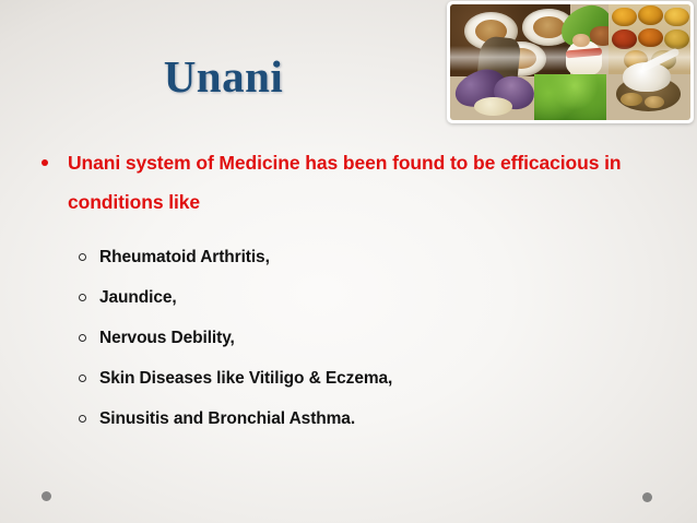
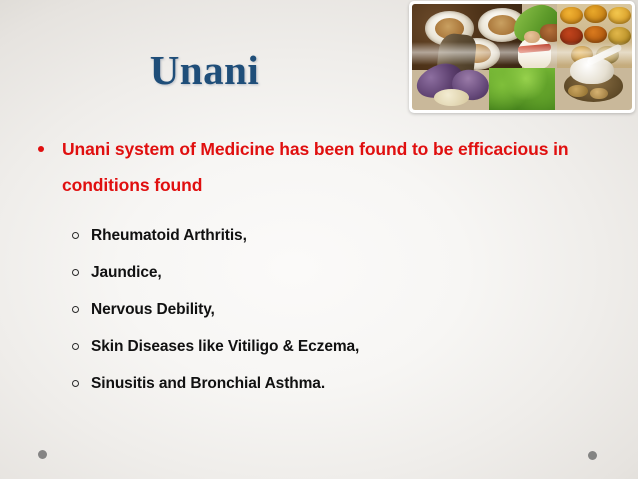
  Unani
- Unani system of Medicine has been found to be efficacious in conditions like
+ Unani system of Medicine has been found to be efficacious in conditions found
  Rheumatoid Arthritis,
  Jaundice,
  Nervous Debility,
  Skin Diseases like Vitiligo & Eczema,
  Sinusitis and Bronchial Asthma.
